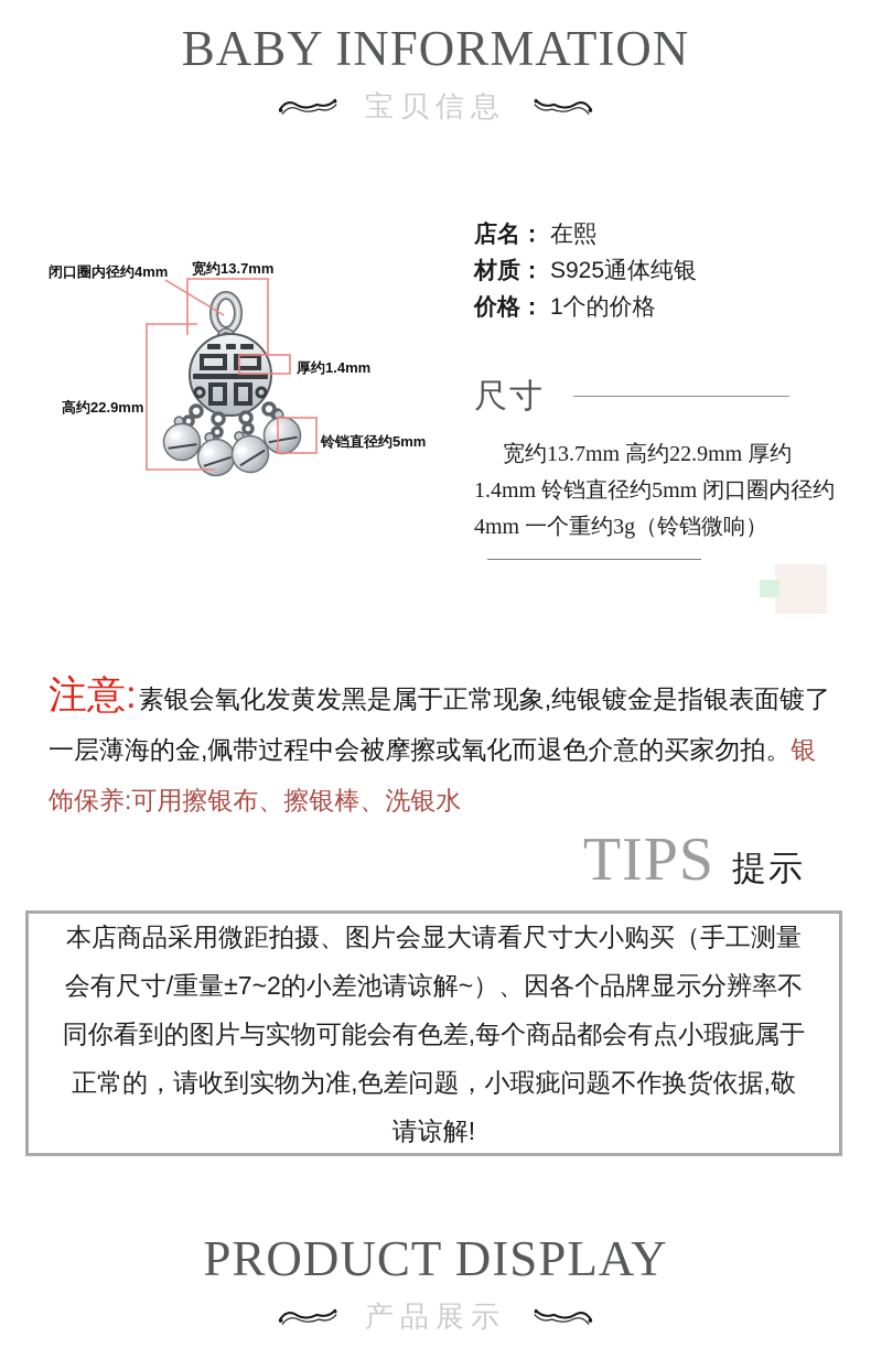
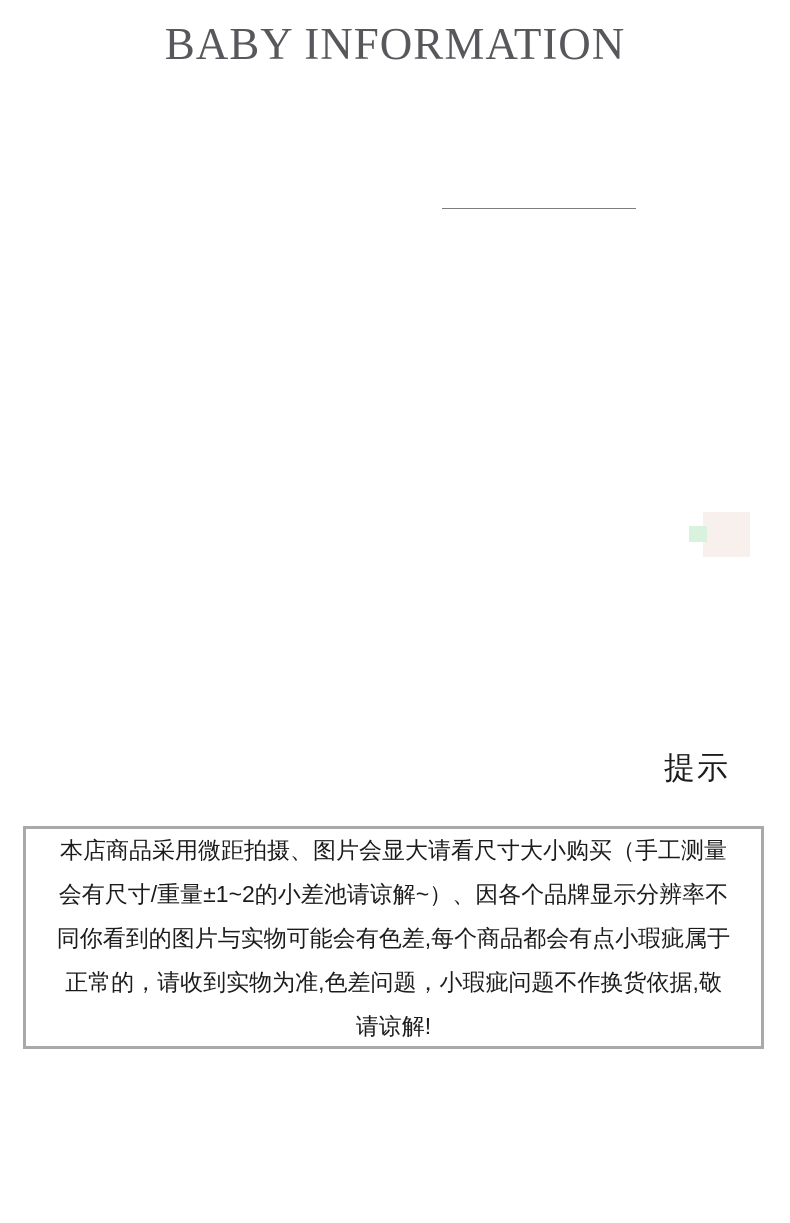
  BABY INFORMATION
- 宝贝信息
- 闭口圈内径约4mm
- 宽约13.7mm
- 厚约1.4mm
- 高约22.9mm
- 铃铛直径约5mm
- 店名：
- 在熙
- 材质：
- S925通体纯银
- 价格：
- 1个的价格
- 尺寸
- 宽约13.7mm 高约22.9mm 厚约1.4mm 铃铛直径约5mm 闭口圈内径约4mm 一个重约3g（铃铛微响）
- 注意:素银会氧化发黄发黑是属于正常现象,纯银镀金是指银表面镀了一层薄海的金,佩带过程中会被摩擦或氧化而退色介意的买家勿拍。银饰保养:可用擦银布、擦银棒、洗银水
- TIPS
  提示
- 本店商品采用微距拍摄、图片会显大请看尺寸大小购买（手工测量会有尺寸/重量±7~2的小差池请谅解~）、因各个品牌显示分辨率不同你看到的图片与实物可能会有色差,每个商品都会有点小瑕疵属于正常的，请收到实物为准,色差问题，小瑕疵问题不作换货依据,敬请谅解!
+ 本店商品采用微距拍摄、图片会显大请看尺寸大小购买（手工测量会有尺寸/重量±1~2的小差池请谅解~）、因各个品牌显示分辨率不同你看到的图片与实物可能会有色差,每个商品都会有点小瑕疵属于正常的，请收到实物为准,色差问题，小瑕疵问题不作换货依据,敬请谅解!
- PRODUCT DISPLAY
- 产品展示
